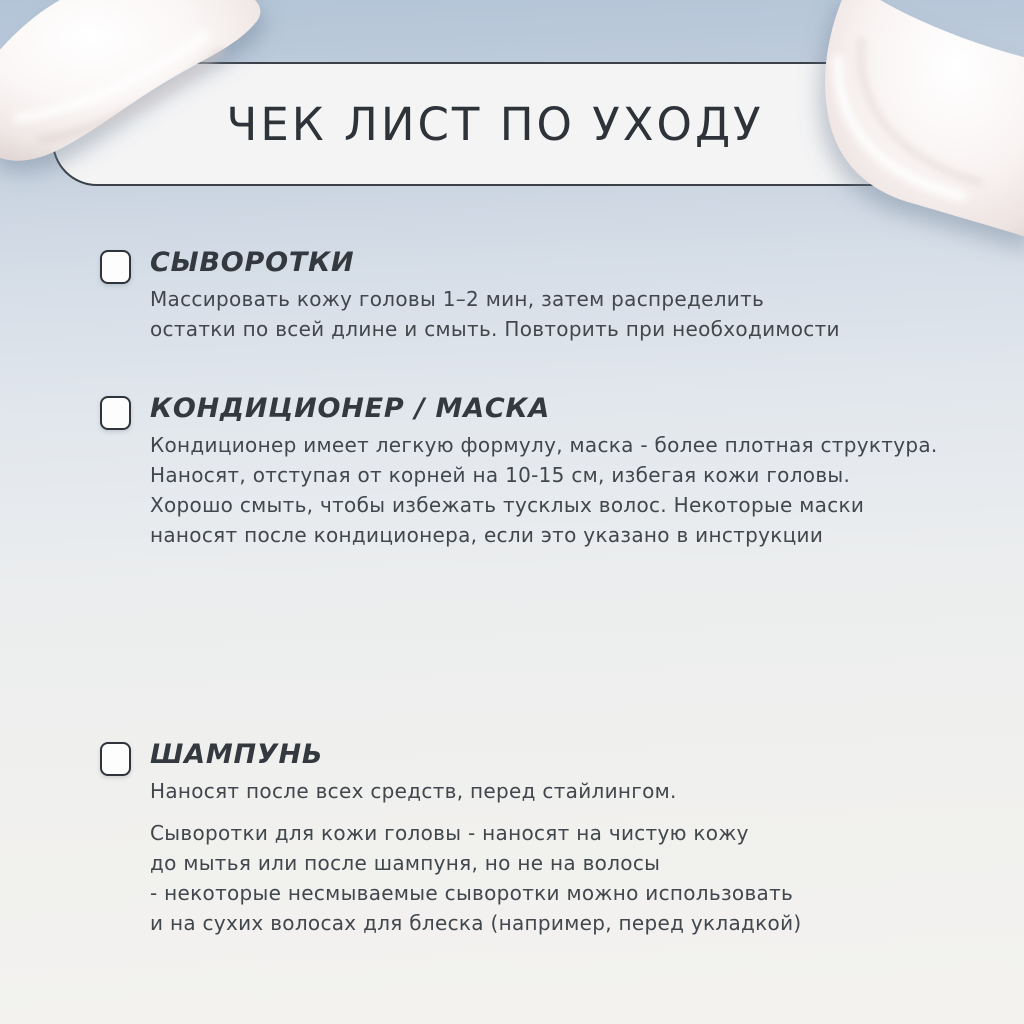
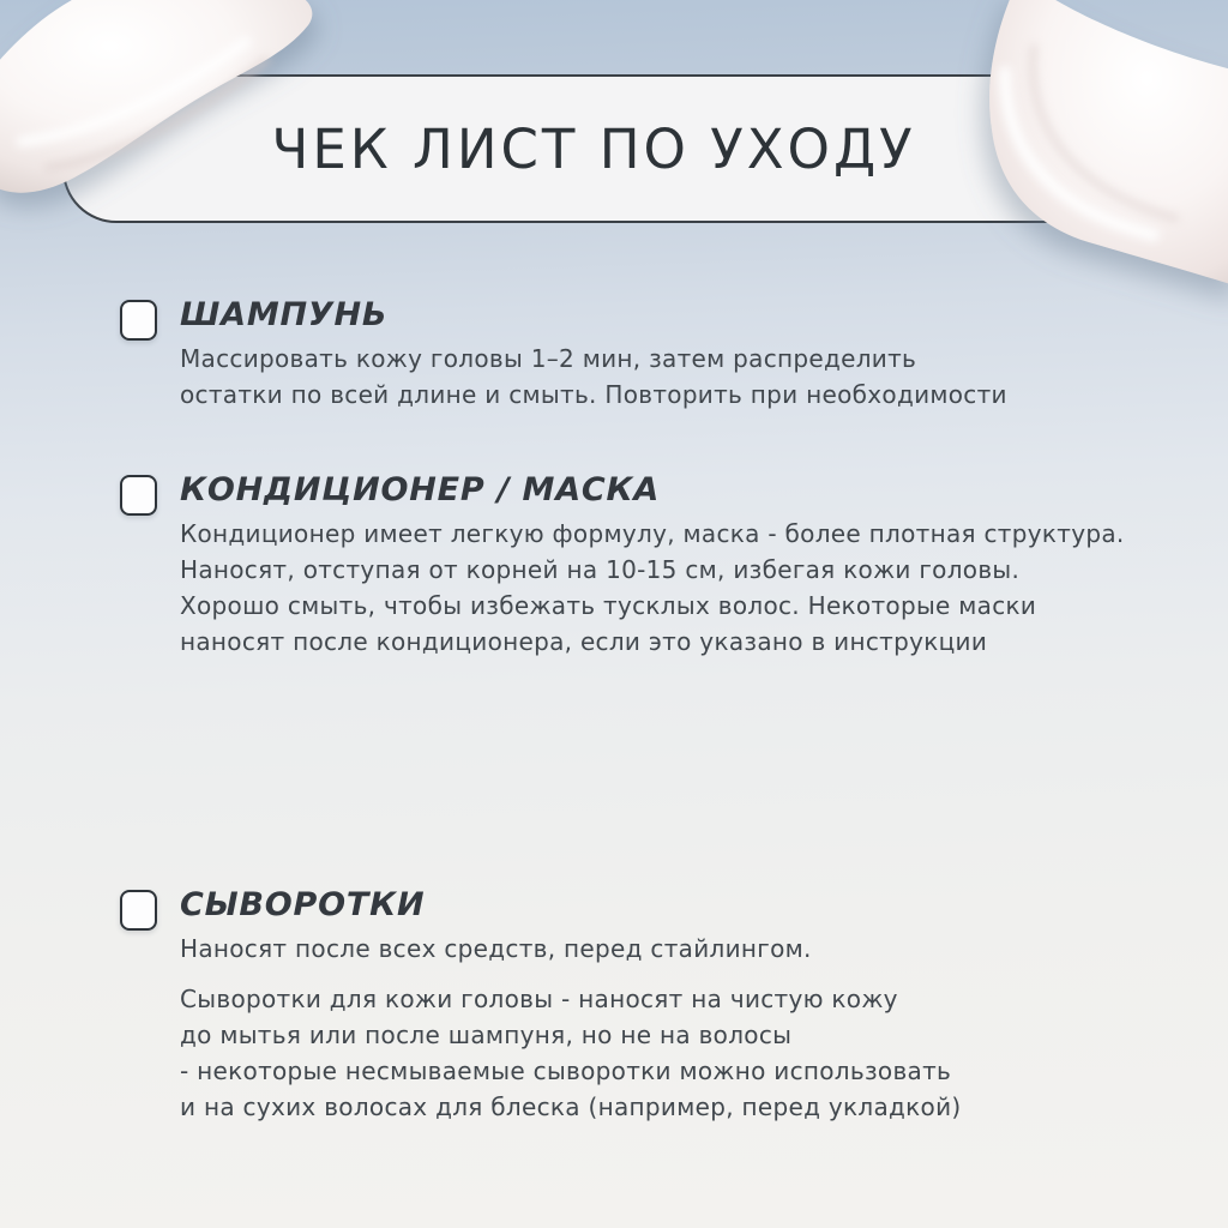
  ЧЕК ЛИСТ ПО УХОДУ
- СЫВОРОТКИ
+ ШАМПУНЬ
  Массировать кожу головы 1–2 мин, затем распределить
  остатки по всей длине и смыть. Повторить при необходимости
  КОНДИЦИОНЕР / МАСКА
  Кондиционер имеет легкую формулу, маска - более плотная структура.
  Наносят, отступая от корней на 10-15 см, избегая кожи головы.
  Хорошо смыть, чтобы избежать тусклых волос. Некоторые маски
  наносят после кондиционера, если это указано в инструкции
- ШАМПУНЬ
+ СЫВОРОТКИ
  Наносят после всех средств, перед стайлингом.
  Сыворотки для кожи головы - наносят на чистую кожу
  до мытья или после шампуня, но не на волосы
  - некоторые несмываемые сыворотки можно использовать
  и на сухих волосах для блеска (например, перед укладкой)
